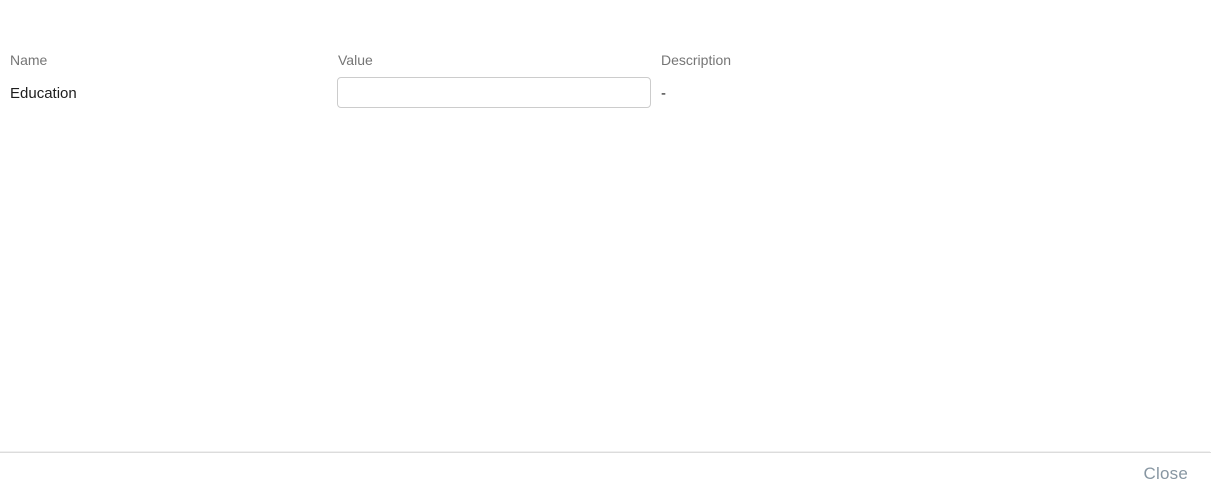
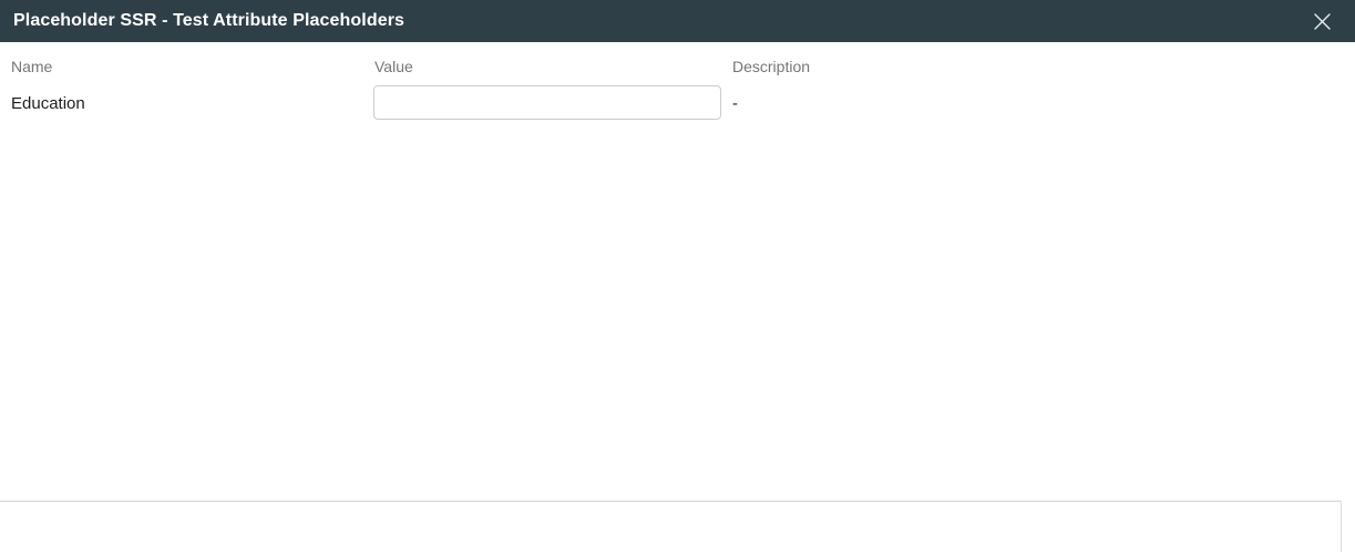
+ Placeholder SSR - Test Attribute Placeholders
  Name
  Value
  Description
  Education
  -
- Close
